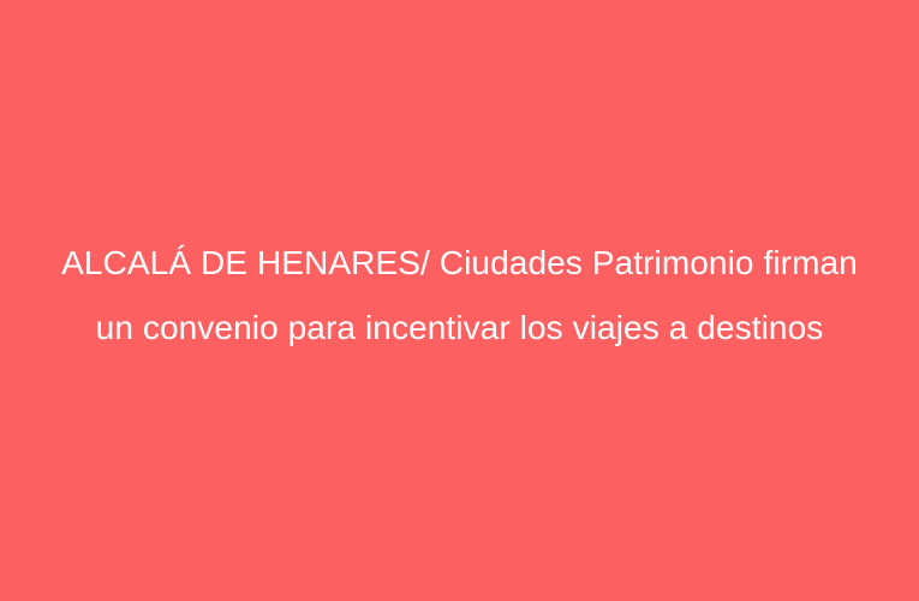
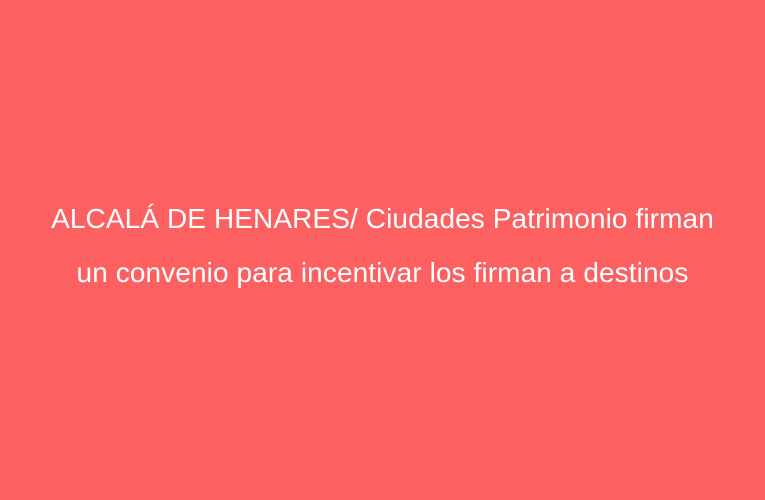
- ALCALÁ DE HENARES/ Ciudades Patrimonio firman un convenio para incentivar los viajes a destinos
+ ALCALÁ DE HENARES/ Ciudades Patrimonio firman un convenio para incentivar los firman a destinos
